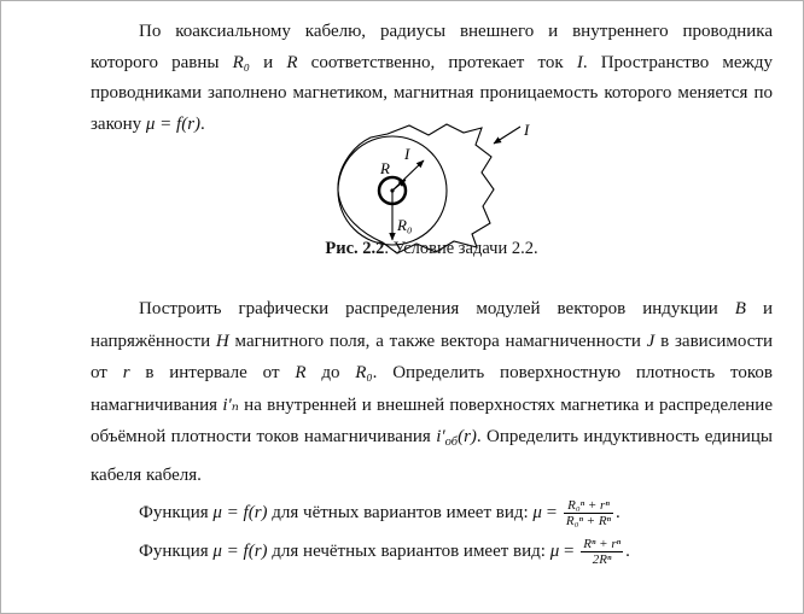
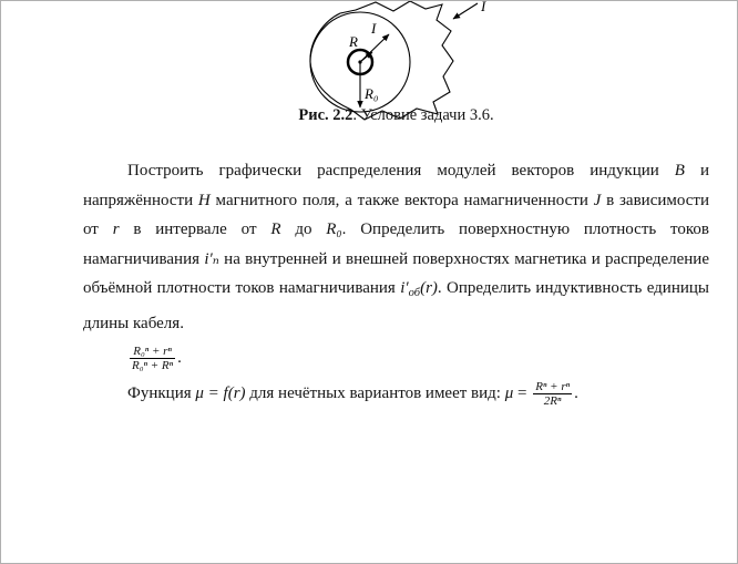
- По коаксиальному кабелю, радиусы внешнего и внутреннего проводника которого равны R₀ и R соответственно, протекает ток I. Пространство между проводниками заполнено магнетиком, магнитная проницаемость которого меняется по закону μ = f(r).
  I
  R
  R₀
  I
- Рис. 2.2. Условие задачи 2.2.
+ Рис. 2.2. Условие задачи 3.6.
- Построить графически распределения модулей векторов индукции B и напряжённости H магнитного поля, а также вектора намагниченности J в зависимости от r в интервале от R до R₀. Определить поверхностную плотность токов намагничивания i′ₙ на внутренней и внешней поверхностях магнетика и распределение объёмной плотности токов намагничивания i′об(r). Определить индуктивность единицы кабеля кабеля.
+ Построить графически распределения модулей векторов индукции B и напряжённости H магнитного поля, а также вектора намагниченности J в зависимости от r в интервале от R до R₀. Определить поверхностную плотность токов намагничивания i′ₙ на внутренней и внешней поверхностях магнетика и распределение объёмной плотности токов намагничивания i′об(r). Определить индуктивность единицы длины кабеля.
- Функция μ = f(r) для чётных вариантов имеет вид: μ =
  R₀ⁿ + rⁿ
  R₀ⁿ + Rⁿ
  .
  Функция μ = f(r) для нечётных вариантов имеет вид: μ =
  Rⁿ + rⁿ
  2Rⁿ
  .
